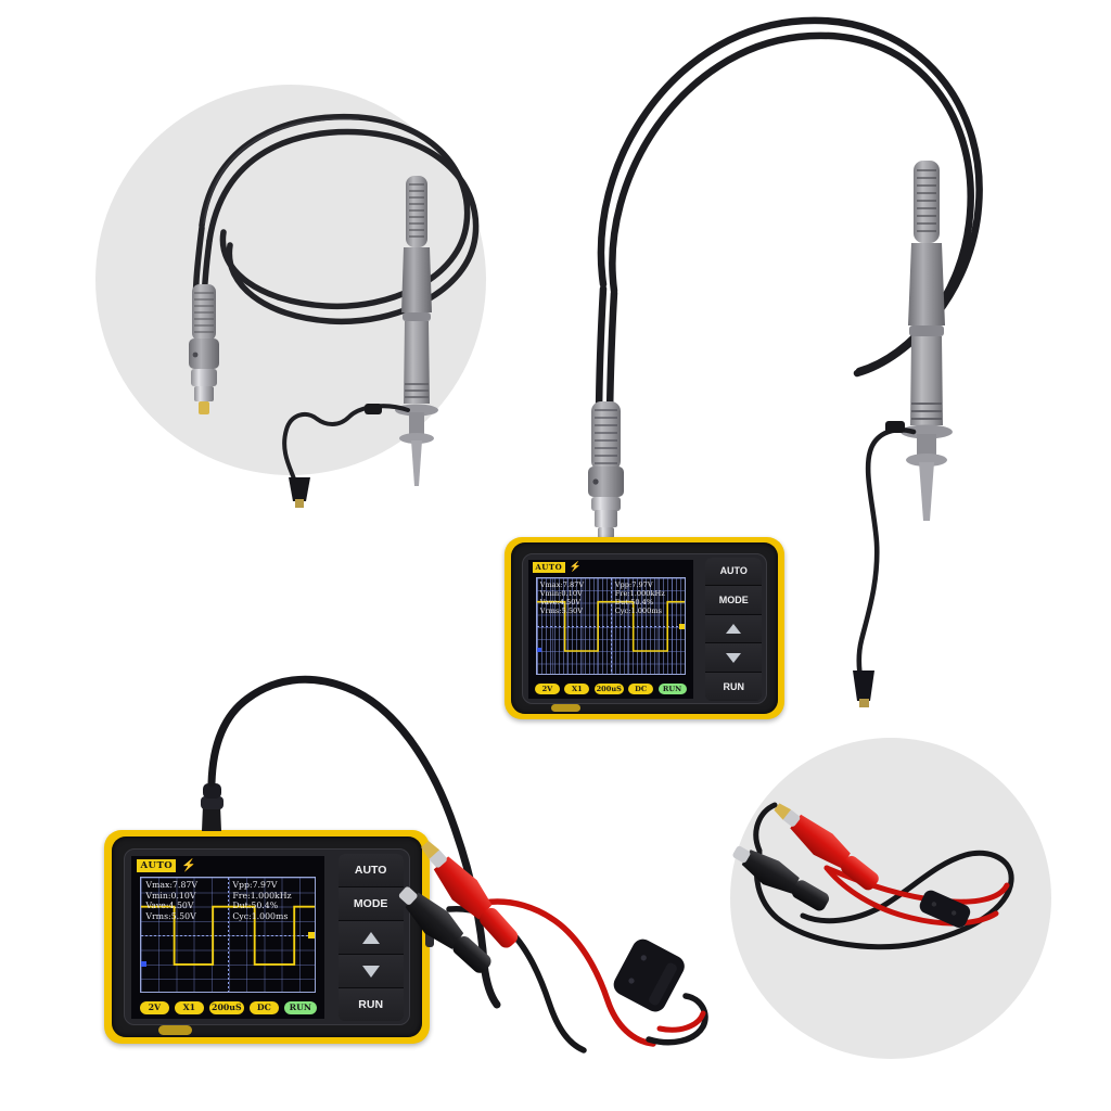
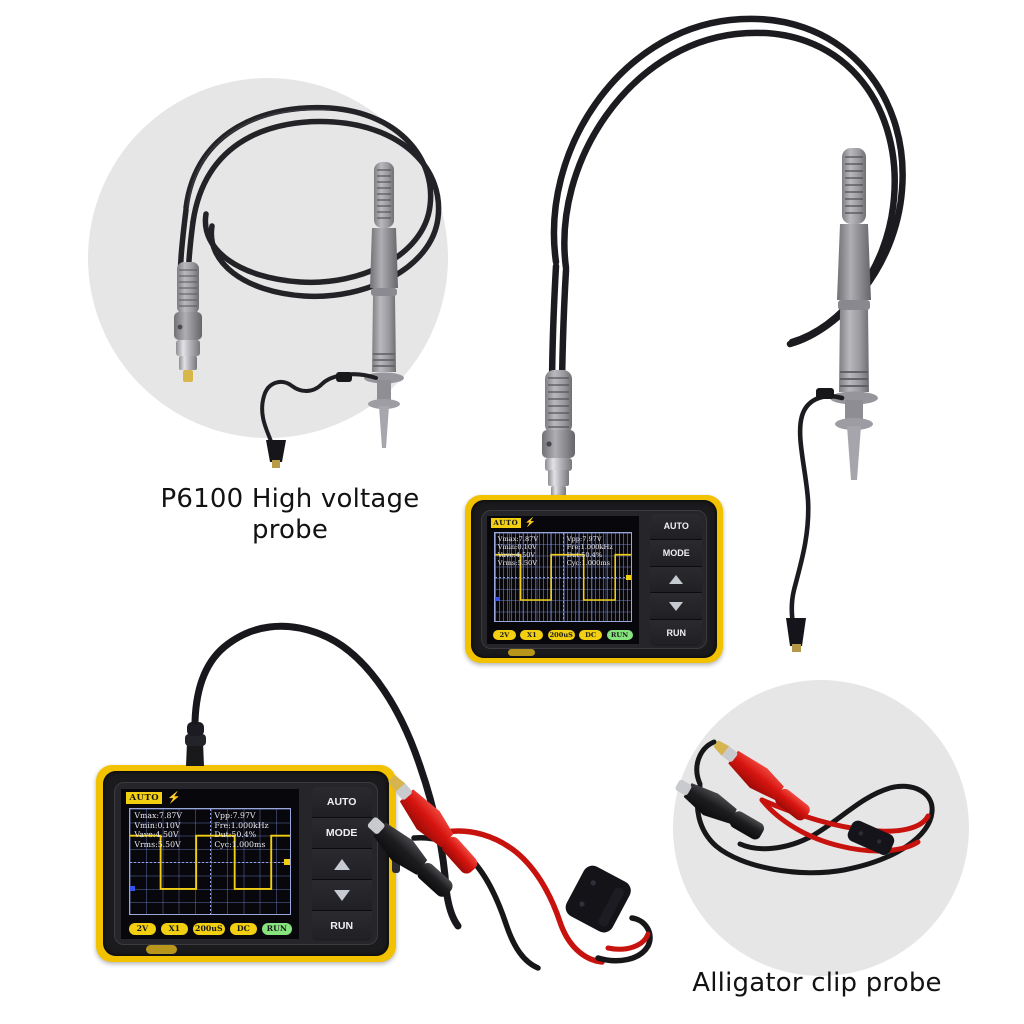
  AUTO
  ⚡
  Vmax:7.87V
  Vmin:0.10V
  Vave:4.50V
  Vrms:5.50V
  Vpp:7.97V
  Fre:1.000kHz
  Dut:50.4%
  Cyc:1.000ms
  2V
  X1
  200uS
  DC
  RUN
  AUTO
  MODE
  RUN
  AUTO
  ⚡
  Vmax:7.87V
  Vmin:0.10V
  Vave:4.50V
  Vrms:5.50V
  Vpp:7.97V
  Fre:1.000kHz
  Dut:50.4%
  Cyc:1.000ms
  2V
  X1
  200uS
  DC
  RUN
  AUTO
  MODE
  RUN
+ P6100 High voltage
+ probe
+ Alligator clip probe
